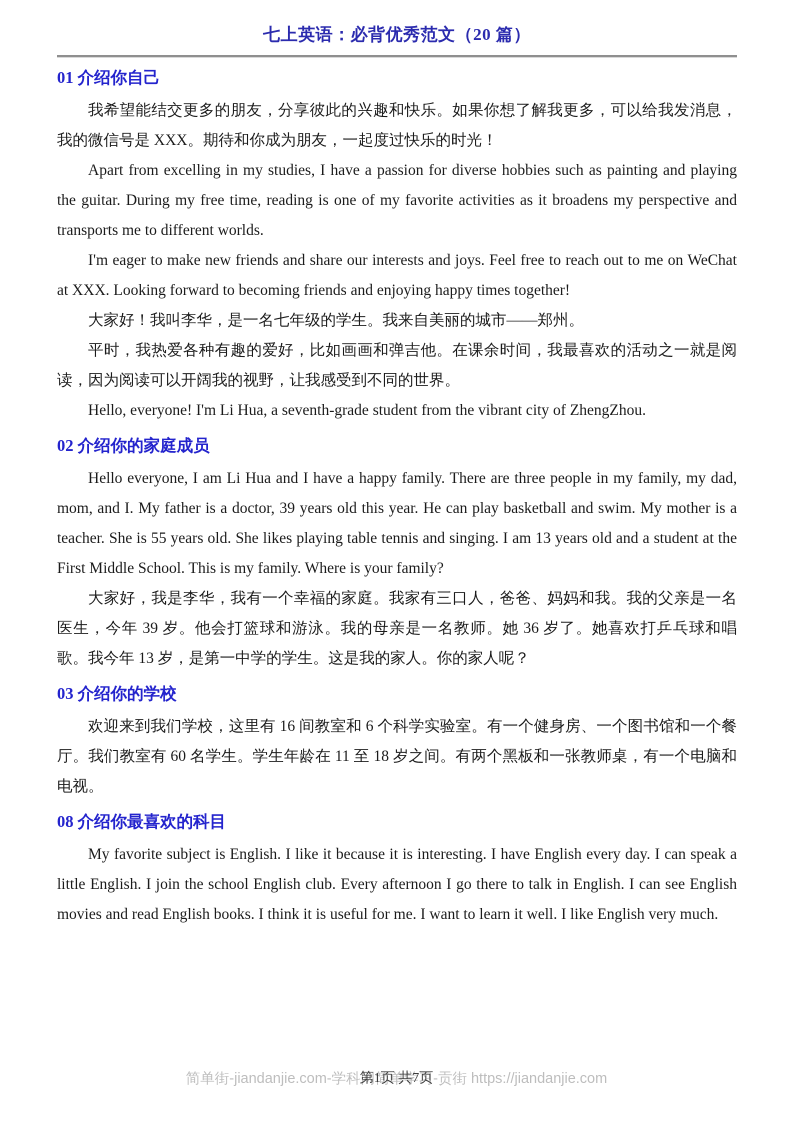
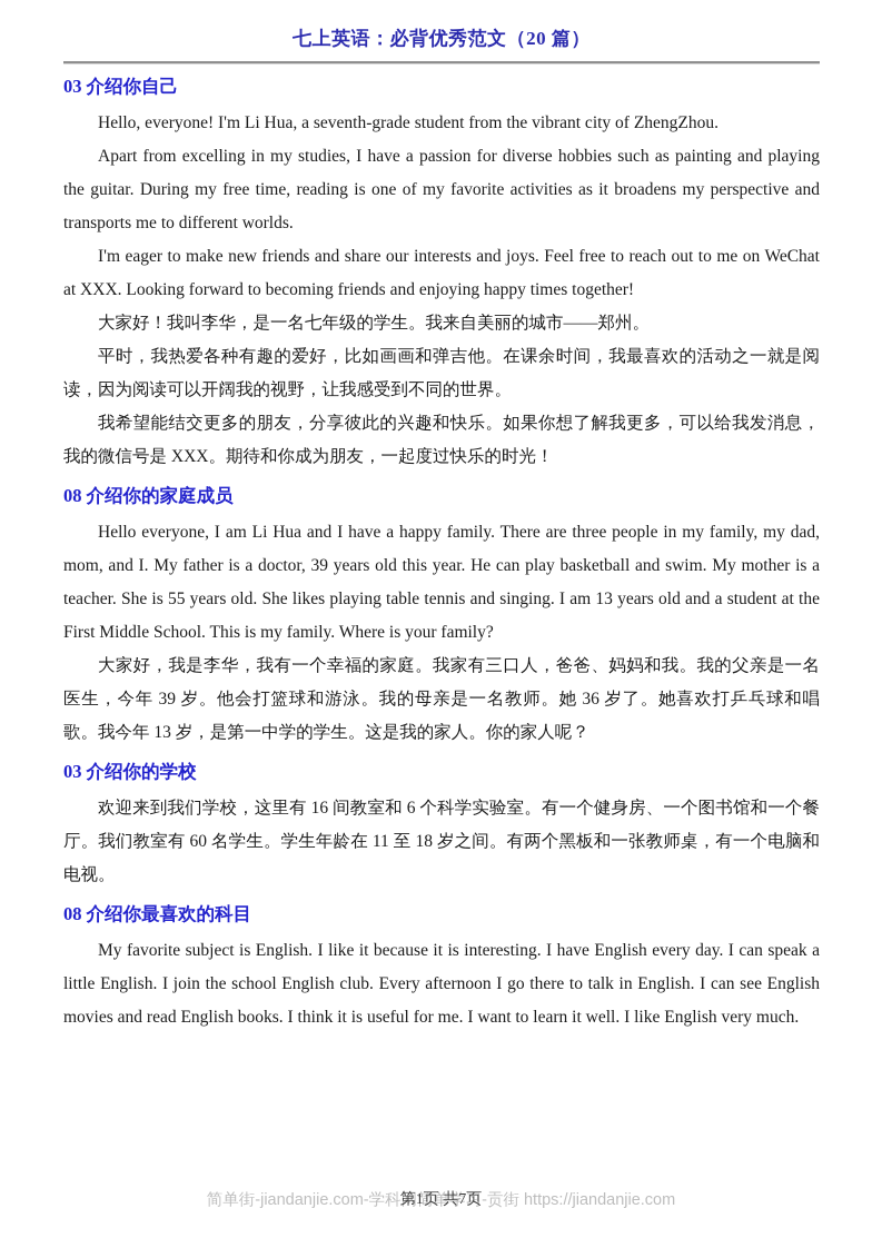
  七上英语：必背优秀范文（20 篇）
- 01 介绍你自己
+ 03 介绍你自己
- 我希望能结交更多的朋友，分享彼此的兴趣和快乐。如果你想了解我更多，可以给我发消息，我的微信号是 XXX。期待和你成为朋友，一起度过快乐的时光！
+ Hello, everyone! I'm Li Hua, a seventh-grade student from the vibrant city of ZhengZhou.
  Apart from excelling in my studies, I have a passion for diverse hobbies such as painting and playing the guitar. During my free time, reading is one of my favorite activities as it broadens my perspective and transports me to different worlds.
  I'm eager to make new friends and share our interests and joys. Feel free to reach out to me on WeChat at XXX. Looking forward to becoming friends and enjoying happy times together!
  大家好！我叫李华，是一名七年级的学生。我来自美丽的城市——郑州。
  平时，我热爱各种有趣的爱好，比如画画和弹吉他。在课余时间，我最喜欢的活动之一就是阅读，因为阅读可以开阔我的视野，让我感受到不同的世界。
- Hello, everyone! I'm Li Hua, a seventh-grade student from the vibrant city of ZhengZhou.
+ 我希望能结交更多的朋友，分享彼此的兴趣和快乐。如果你想了解我更多，可以给我发消息，我的微信号是 XXX。期待和你成为朋友，一起度过快乐的时光！
- 02 介绍你的家庭成员
+ 08 介绍你的家庭成员
  Hello everyone, I am Li Hua and I have a happy family. There are three people in my family, my dad, mom, and I. My father is a doctor, 39 years old this year. He can play basketball and swim. My mother is a teacher. She is 55 years old. She likes playing table tennis and singing. I am 13 years old and a student at the First Middle School. This is my family. Where is your family?
  大家好，我是李华，我有一个幸福的家庭。我家有三口人，爸爸、妈妈和我。我的父亲是一名医生，今年 39 岁。他会打篮球和游泳。我的母亲是一名教师。她 36 岁了。她喜欢打乒乓球和唱歌。我今年 13 岁，是第一中学的学生。这是我的家人。你的家人呢？
  03 介绍你的学校
  欢迎来到我们学校，这里有 16 间教室和 6 个科学实验室。有一个健身房、一个图书馆和一个餐厅。我们教室有 60 名学生。学生年龄在 11 至 18 岁之间。有两个黑板和一张教师桌，有一个电脑和电视。
  08 介绍你最喜欢的科目
  My favorite subject is English. I like it because it is interesting. I have English every day. I can speak a little English. I join the school English club. Every afternoon I go there to talk in English. I can see English movies and read English books. I think it is useful for me. I want to learn it well. I like English very much.
  简单街-jiandanjie.com-学科网简单学习-贡街 https://jiandanjie.com
  第1页 共7页
